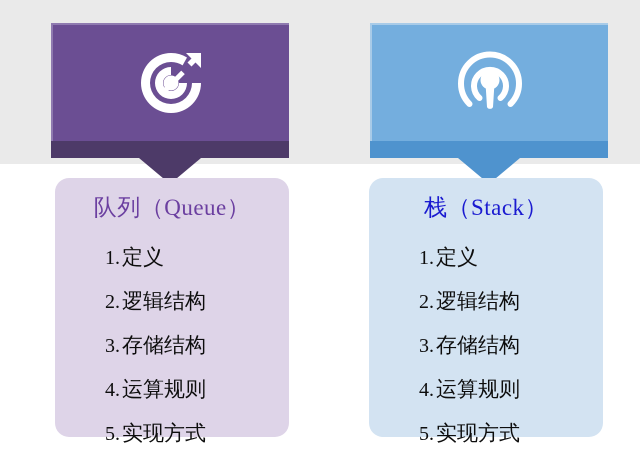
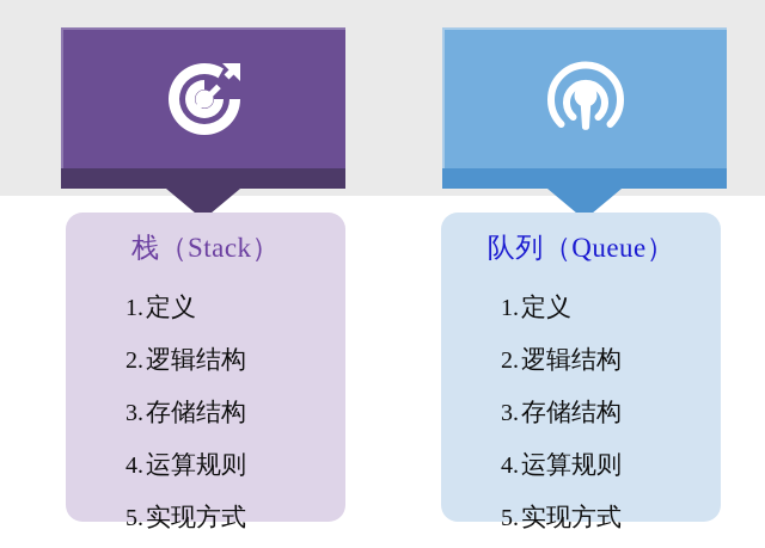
- 队列（Queue）
+ 栈（Stack）
  1.定义
  2.逻辑结构
  3.存储结构
  4.运算规则
  5.实现方式
- 栈（Stack）
+ 队列（Queue）
  1.定义
  2.逻辑结构
  3.存储结构
  4.运算规则
  5.实现方式
